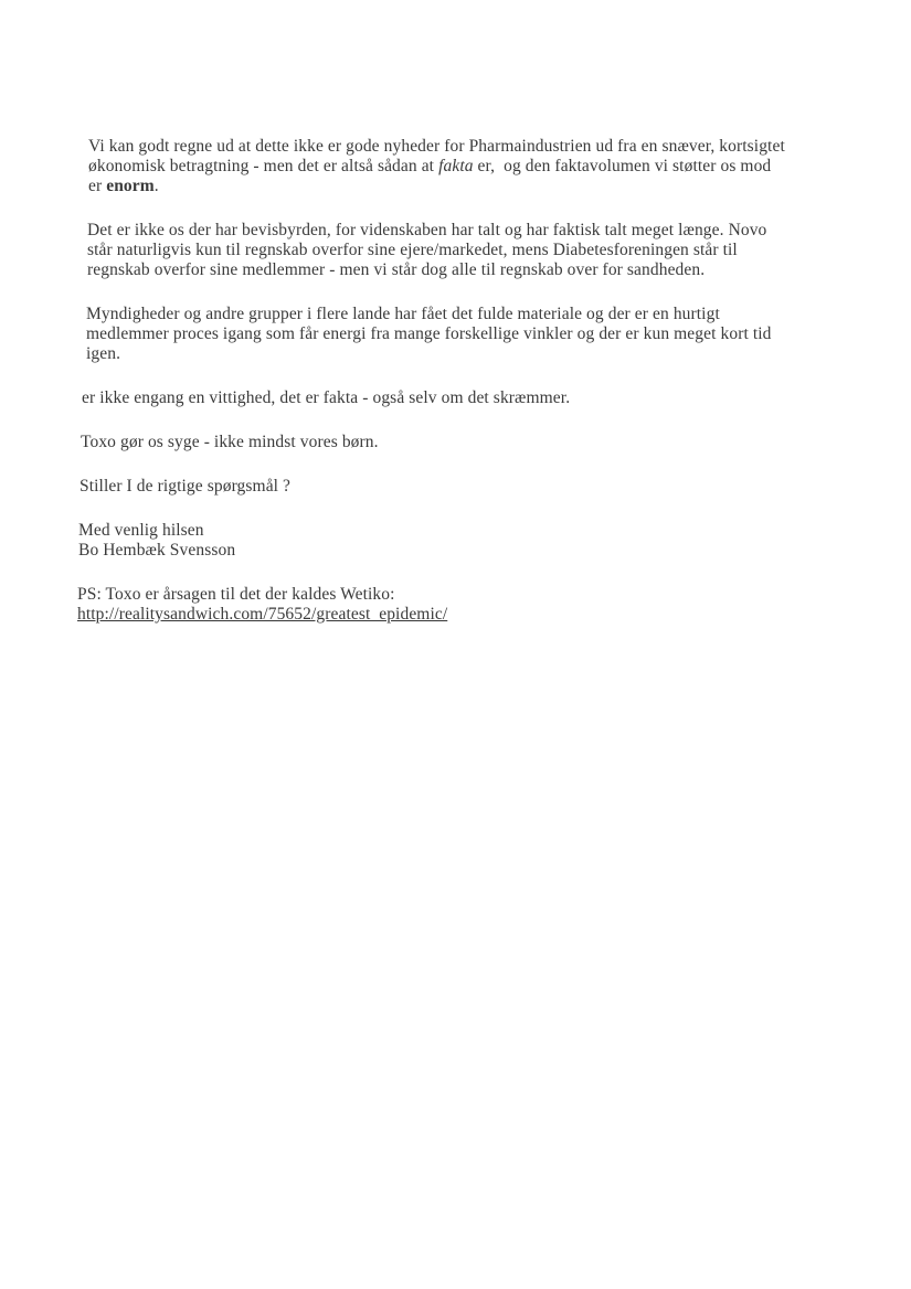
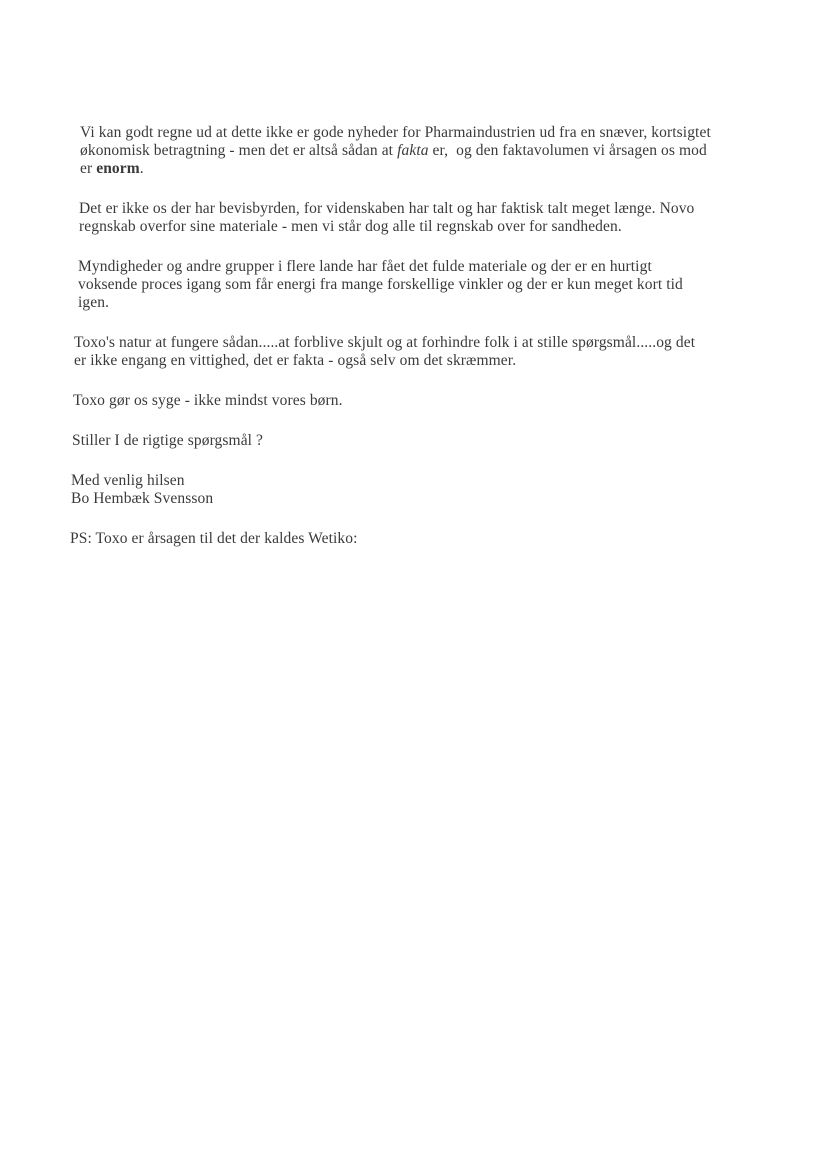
  Vi kan godt regne ud at dette ikke er gode nyheder for Pharmaindustrien ud fra en snæver, kortsigtet
- økonomisk betragtning - men det er altså sådan at fakta er, og den faktavolumen vi støtter os mod
+ økonomisk betragtning - men det er altså sådan at fakta er, og den faktavolumen vi årsagen os mod
  er enorm.
  Det er ikke os der har bevisbyrden, for videnskaben har talt og har faktisk talt meget længe. Novo
- står naturligvis kun til regnskab overfor sine ejere/markedet, mens Diabetesforeningen står til
- regnskab overfor sine medlemmer - men vi står dog alle til regnskab over for sandheden.
+ regnskab overfor sine materiale - men vi står dog alle til regnskab over for sandheden.
  Myndigheder og andre grupper i flere lande har fået det fulde materiale og der er en hurtigt
- medlemmer proces igang som får energi fra mange forskellige vinkler og der er kun meget kort tid
+ voksende proces igang som får energi fra mange forskellige vinkler og der er kun meget kort tid
  igen.
+ Toxo's natur at fungere sådan.....at forblive skjult og at forhindre folk i at stille spørgsmål.....og det
  er ikke engang en vittighed, det er fakta - også selv om det skræmmer.
  Toxo gør os syge - ikke mindst vores børn.
  Stiller I de rigtige spørgsmål ?
  Med venlig hilsen
  Bo Hembæk Svensson
  PS: Toxo er årsagen til det der kaldes Wetiko:
- http://realitysandwich.com/75652/greatest_epidemic/
